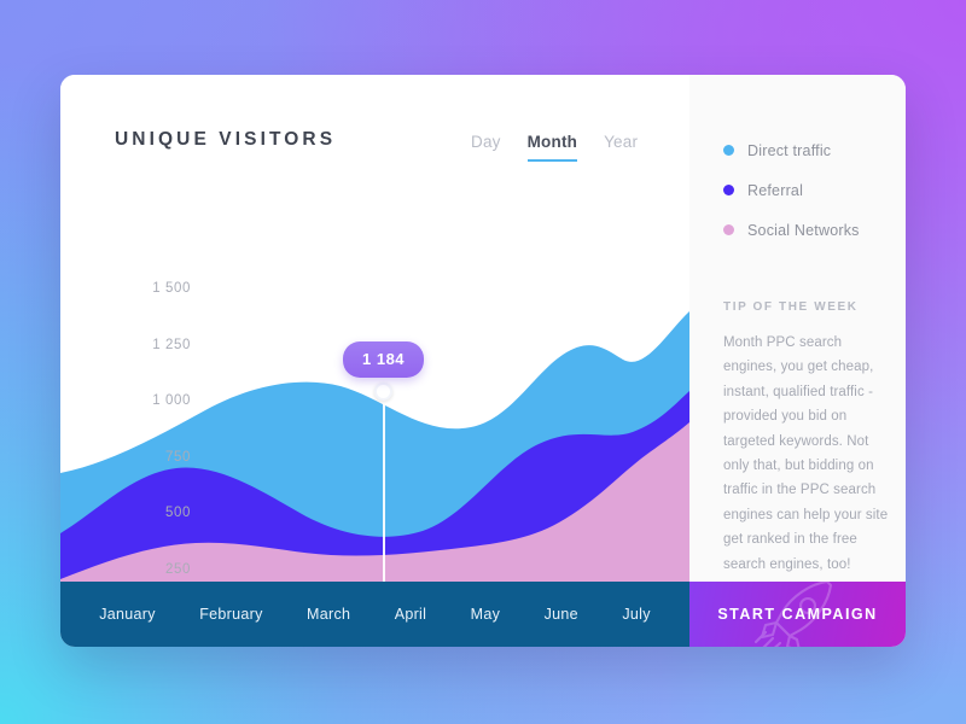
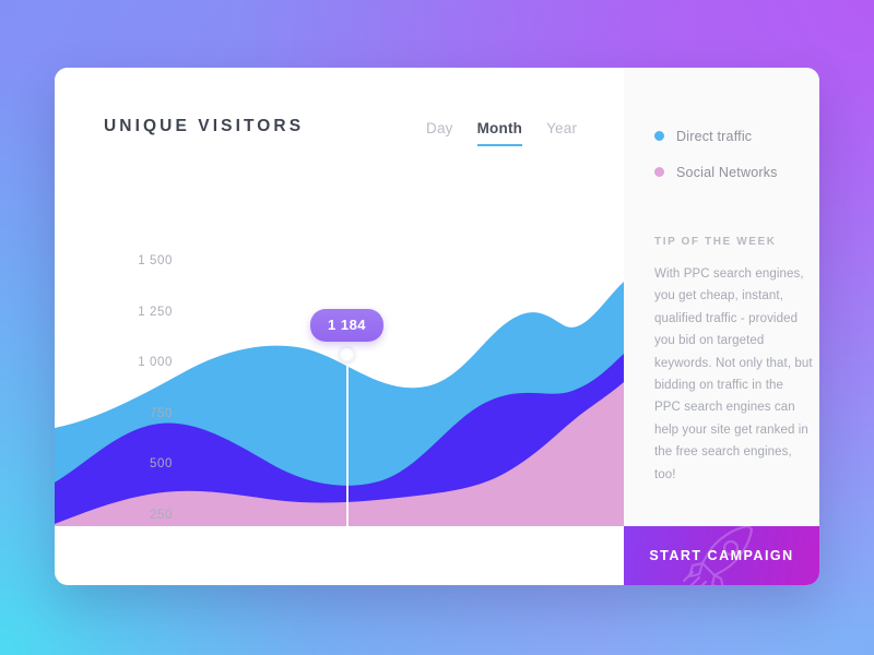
  1 500
  1 250
  1 000
  750
  500
  250
  1 184
  UNIQUE VISITORS
  Day
  Month
  Year
  Direct traffic
- Referral
  Social Networks
  TIP OF THE WEEK
- Month PPC search engines, you get cheap, instant, qualified traffic - provided you bid on targeted keywords. Not only that, but bidding on traffic in the PPC search engines can help your site get ranked in the free search engines, too!
+ With PPC search engines, you get cheap, instant, qualified traffic - provided you bid on targeted keywords. Not only that, but bidding on traffic in the PPC search engines can help your site get ranked in the free search engines, too!
- January
- February
- March
- April
- May
- June
- July
  START CAMPAIGN
